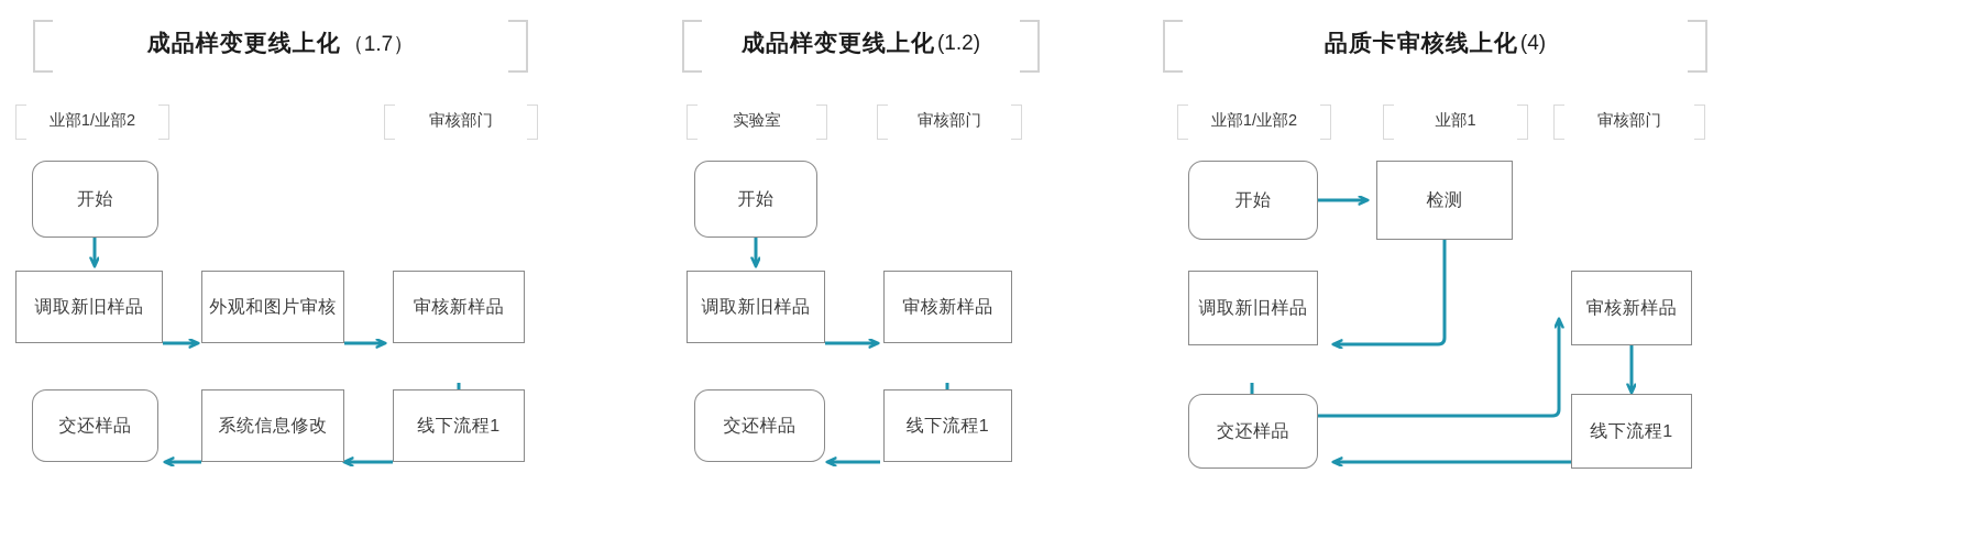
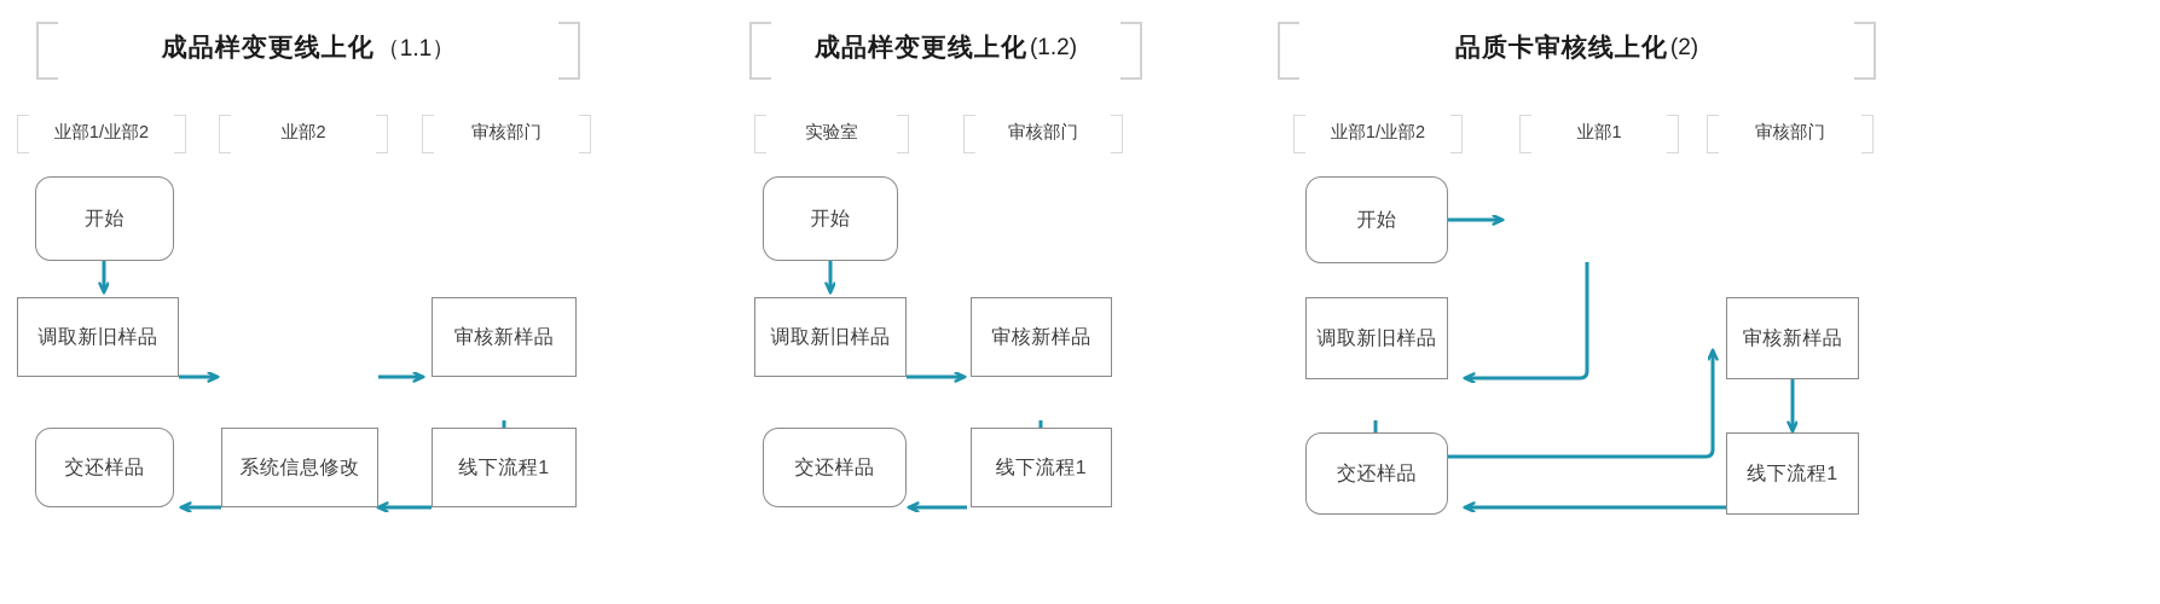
  成品样变更线上化
- （1.7）
+ （1.1）
  业部1/业部2
+ 业部2
  审核部门
  开始
  调取新旧样品
- 外观和图片审核
  审核新样品
  线下流程1
  系统信息修改
  交还样品
  成品样变更线上化
  (1.2)
  实验室
  审核部门
  开始
  调取新旧样品
  审核新样品
  线下流程1
  交还样品
  品质卡审核线上化
- (4)
+ (2)
  业部1/业部2
  业部1
  审核部门
  开始
- 检测
  调取新旧样品
  审核新样品
  线下流程1
  交还样品
